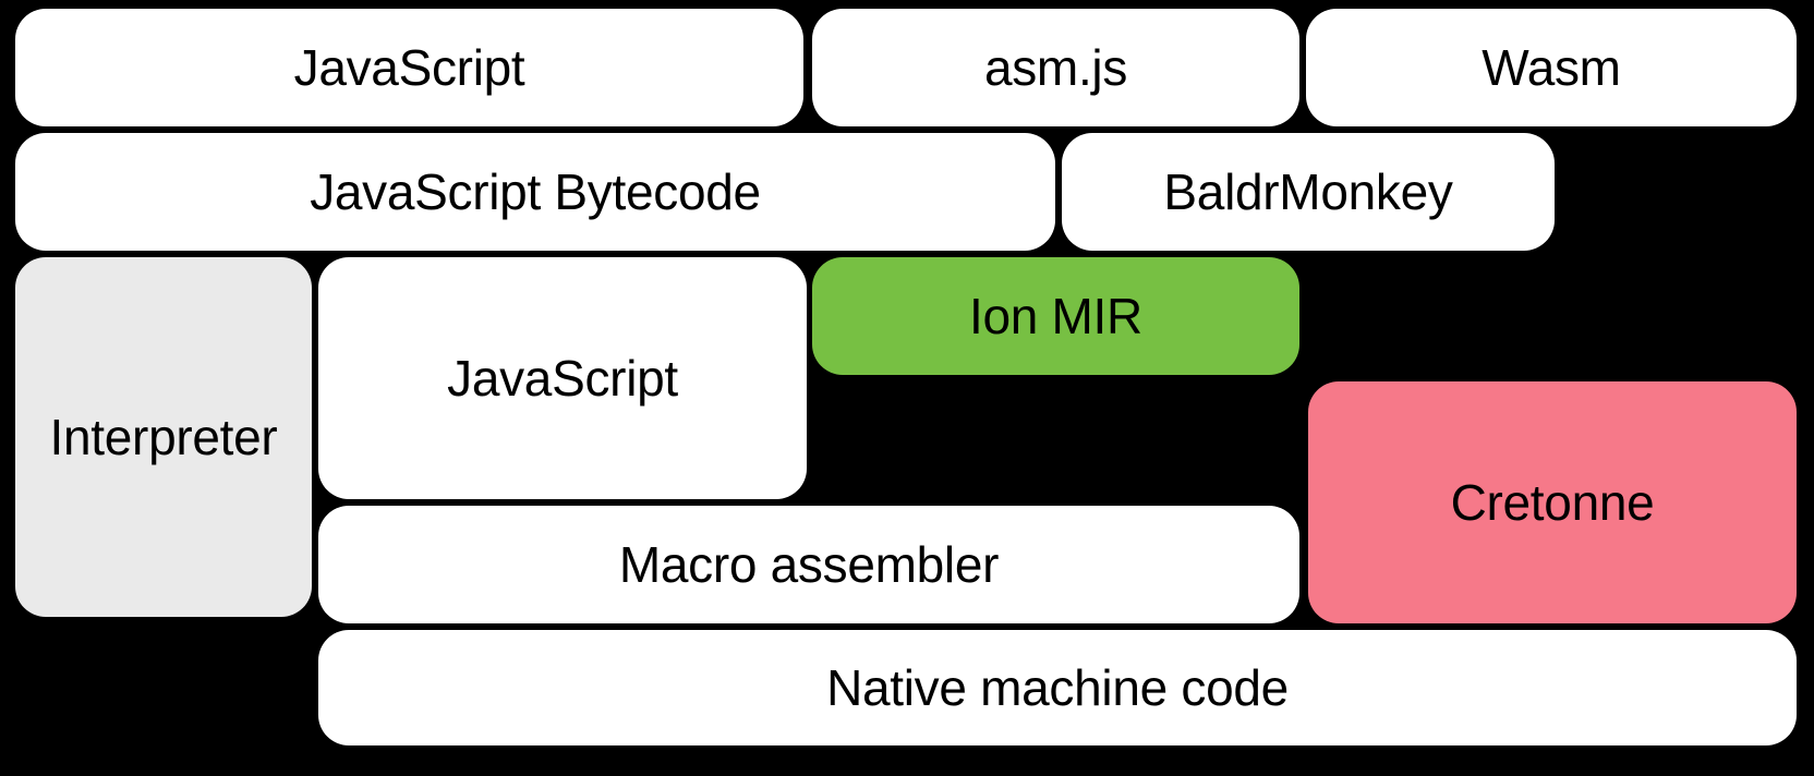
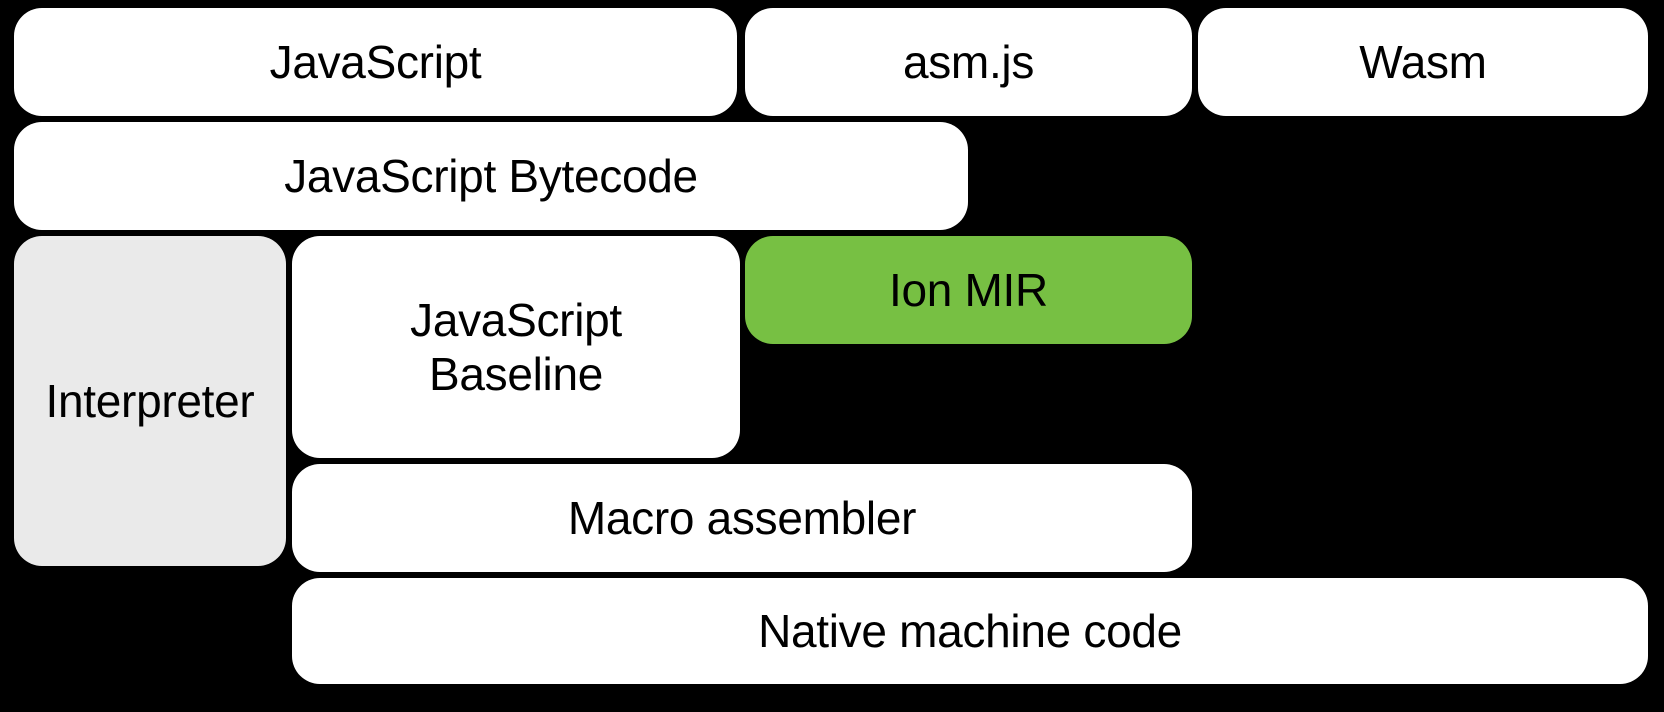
  JavaScript
  asm.js
  Wasm
  JavaScript Bytecode
- BaldrMonkey
  Interpreter
  JavaScript
+ Baseline
  Ion MIR
- Cretonne
  Macro assembler
  Native machine code
